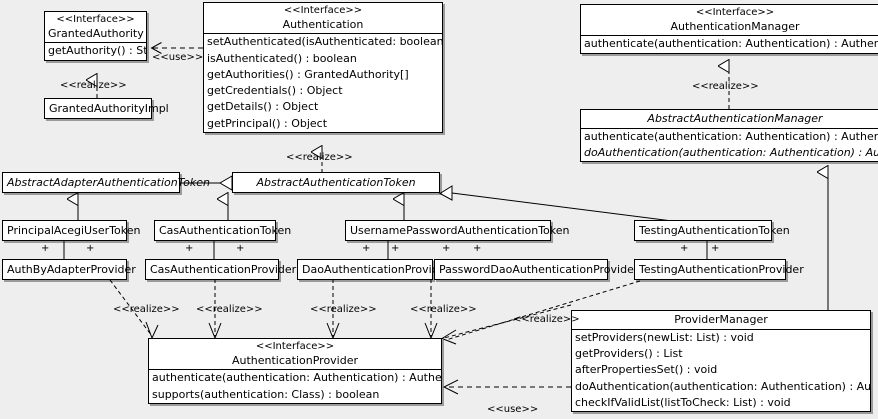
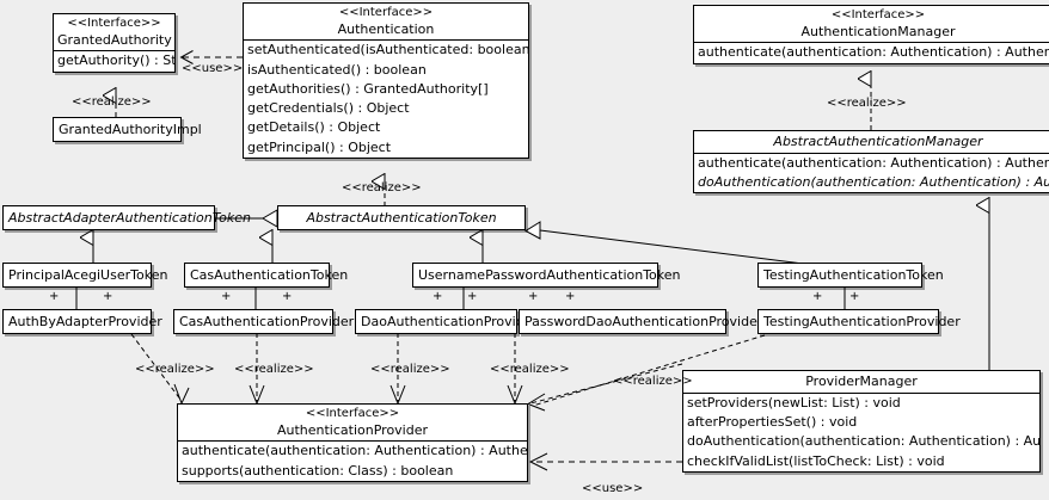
  <<Interface>>
  GrantedAuthority
  getAuthority() : St
  GrantedAuthorityImpl
  <<Interface>>
  Authentication
  setAuthenticated(isAuthenticated: boolean
  isAuthenticated() : boolean
  getAuthorities() : GrantedAuthority[]
  getCredentials() : Object
  getDetails() : Object
  getPrincipal() : Object
  <<Interface>>
  AuthenticationManager
  authenticate(authentication: Authentication) : Authen
  AbstractAuthenticationManager
  authenticate(authentication: Authentication) : Authen
  doAuthentication(authentication: Authentication) : Au
  AbstractAdapterAuthenticationToken
  AbstractAuthenticationToken
  PrincipalAcegiUserToken
  CasAuthenticationToken
  UsernamePasswordAuthenticationToken
  TestingAuthenticationToken
  AuthByAdapterProvider
  CasAuthenticationProvider
  DaoAuthenticationProvi
  PasswordDaoAuthenticationProvide
  TestingAuthenticationProvider
  <<Interface>>
  AuthenticationProvider
  authenticate(authentication: Authentication) : Authe
  supports(authentication: Class) : boolean
  ProviderManager
  setProviders(newList: List) : void
- getProviders() : List
  afterPropertiesSet() : void
  doAuthentication(authentication: Authentication) : Au
  checkIfValidList(listToCheck: List) : void
  <<use>>
  <<realize>>
  <<realize>>
  <<realize>>
  <<realize>>
  <<realize>>
  <<realize>>
  <<realize>>
  <<realize>>
  <<use>>
  +
  +
  +
  +
  +
  +
  +
  +
  +
  +
